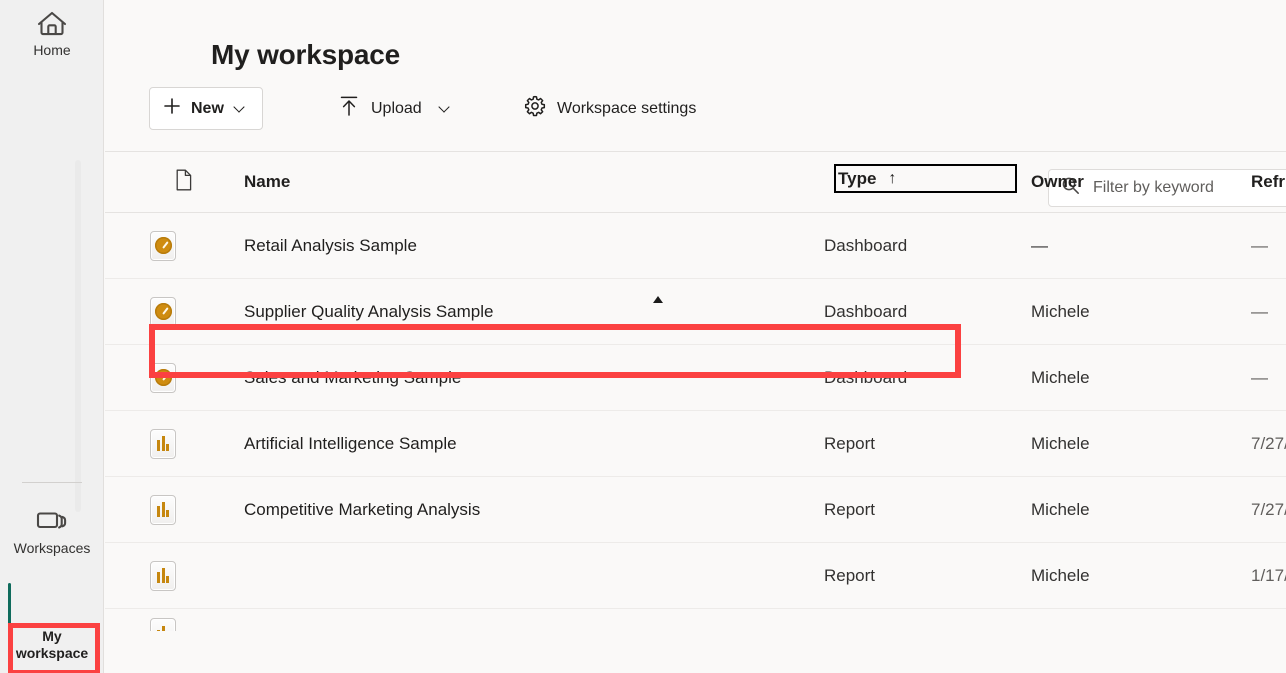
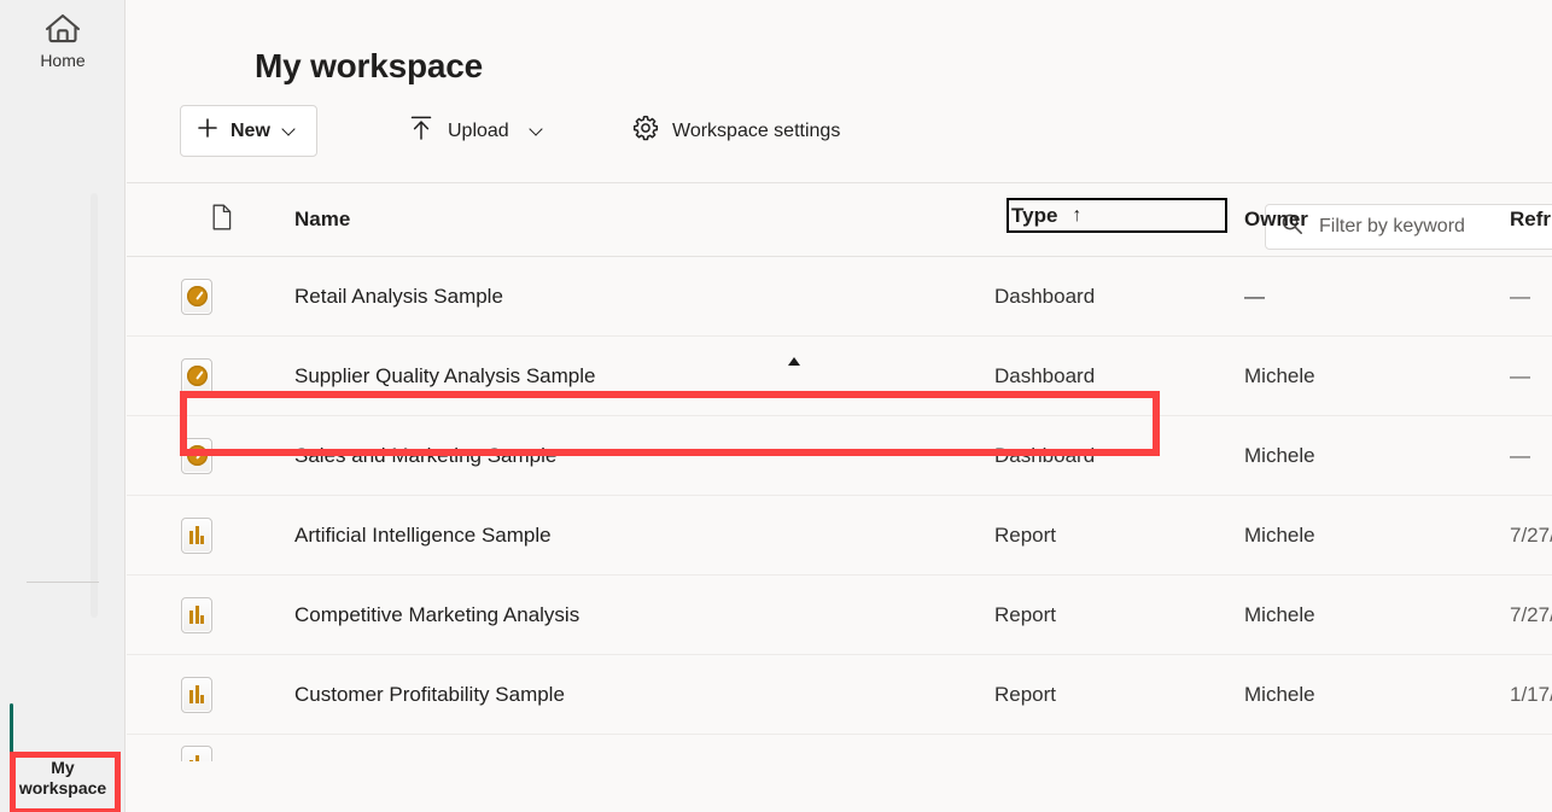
  Home
- Workspaces
  My
  workspace
  My workspace
  New
  Upload
  Workspace settings
  Filter by keyword
  Name
  Type
  ↑
  Owner
  Refr
  Retail Analysis Sample
  Dashboard
  —
  —
  Supplier Quality Analysis Sample
  Dashboard
  Michele
  —
  Sales and Marketing Sample
  Dashboard
  Michele
  —
  Artificial Intelligence Sample
  Report
  Michele
  7/27
  Competitive Marketing Analysis
  Report
  Michele
  7/27
+ Customer Profitability Sample
  Report
  Michele
  1/17
